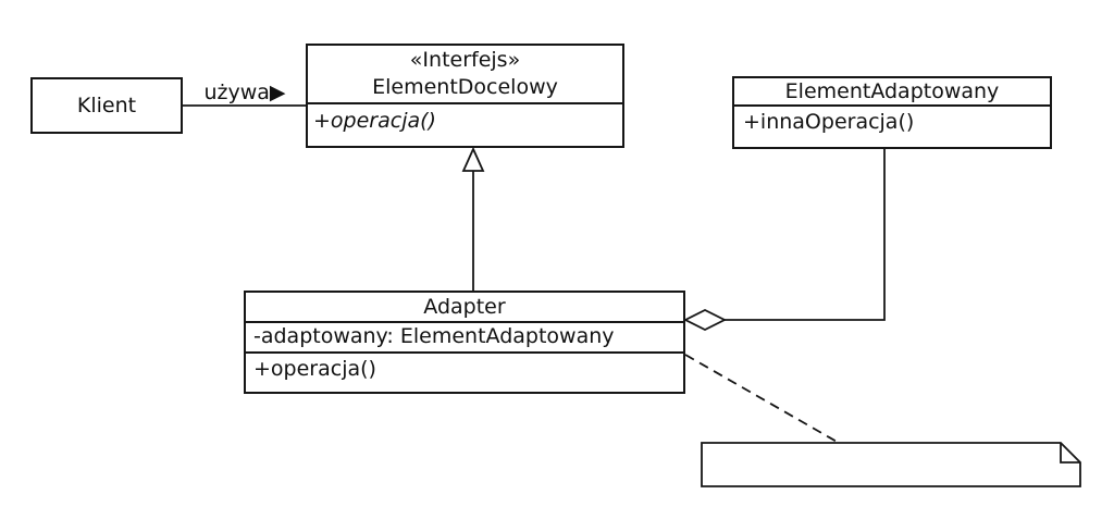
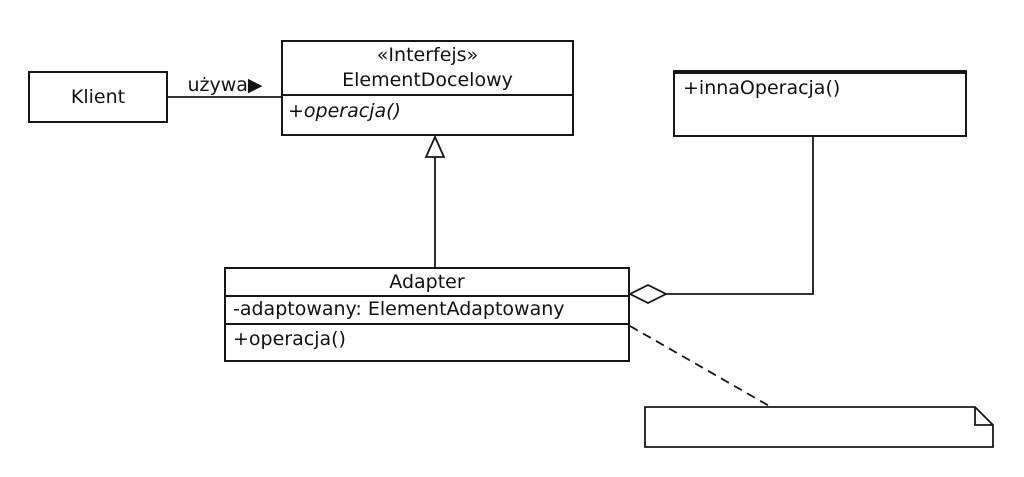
  Klient
  używa▶
  «Interfejs»
  ElementDocelowy
  +operacja()
- ElementAdaptowany
  +innaOperacja()
  Adapter
  -adaptowany: ElementAdaptowany
  +operacja()
